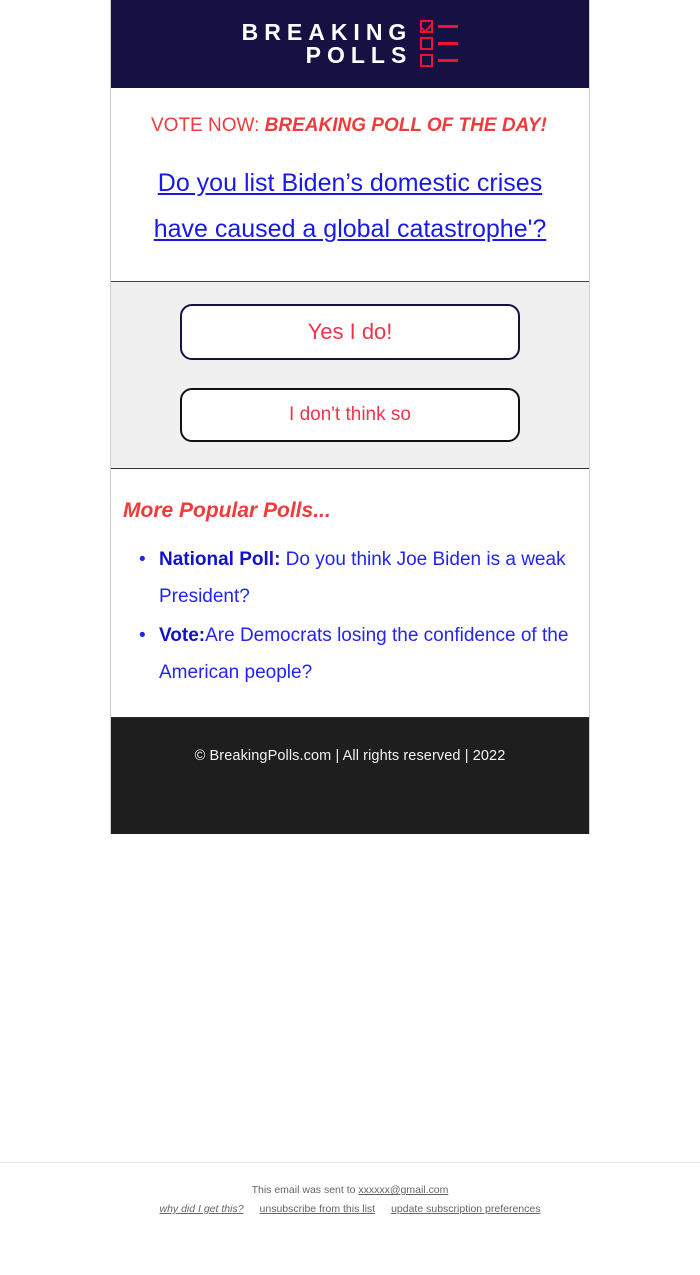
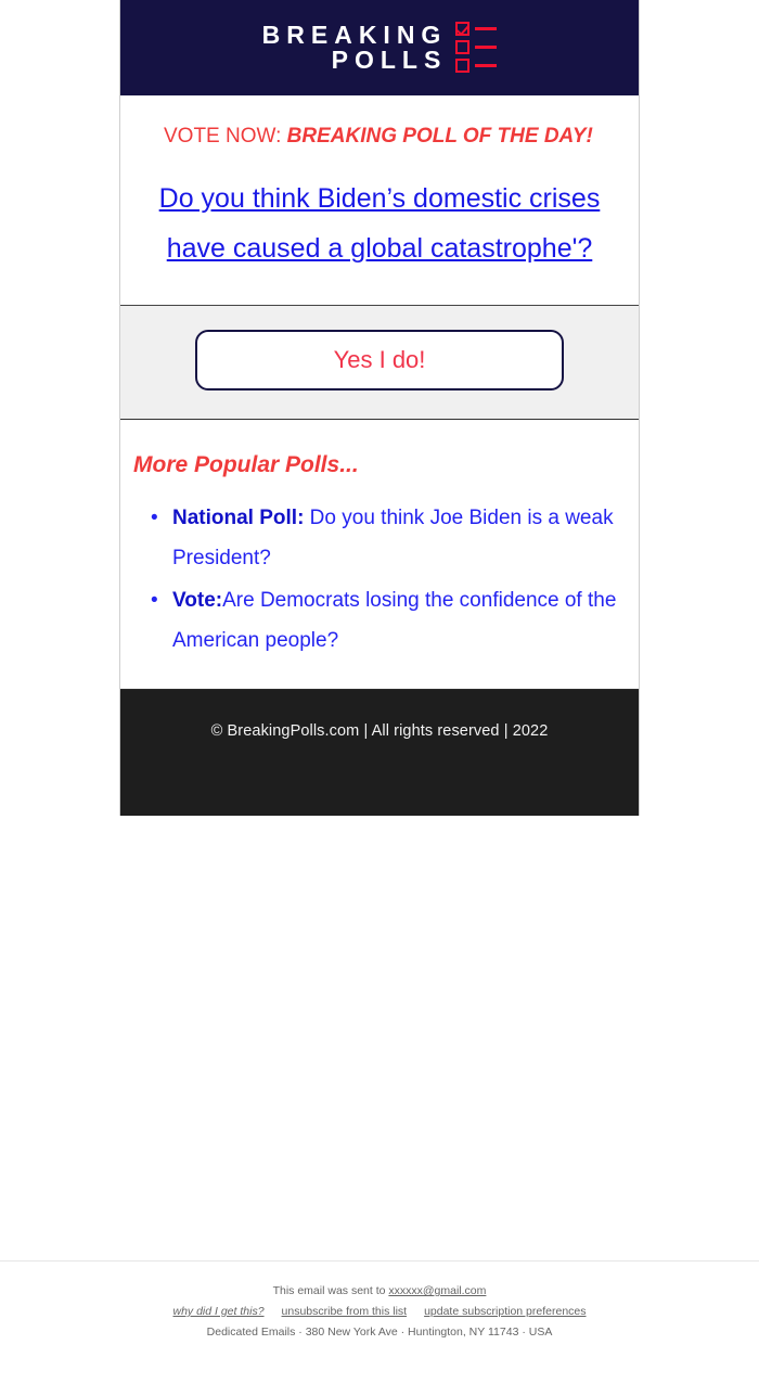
  BREAKING
  POLLS
  VOTE NOW: BREAKING POLL OF THE DAY!
- Do you list Biden’s domestic crises have caused a global catastrophe'?
+ Do you think Biden’s domestic crises have caused a global catastrophe'?
  Yes I do!
- I don't think so
  More Popular Polls...
  National Poll: Do you think Joe Biden is a weak President?
  Vote:Are Democrats losing the confidence of the American people?
  © BreakingPolls.com | All rights reserved | 2022
  This email was sent to xxxxxx@gmail.com
  why did I get this?
  unsubscribe from this list
  update subscription preferences
+ Dedicated Emails · 380 New York Ave · Huntington, NY 11743 · USA
